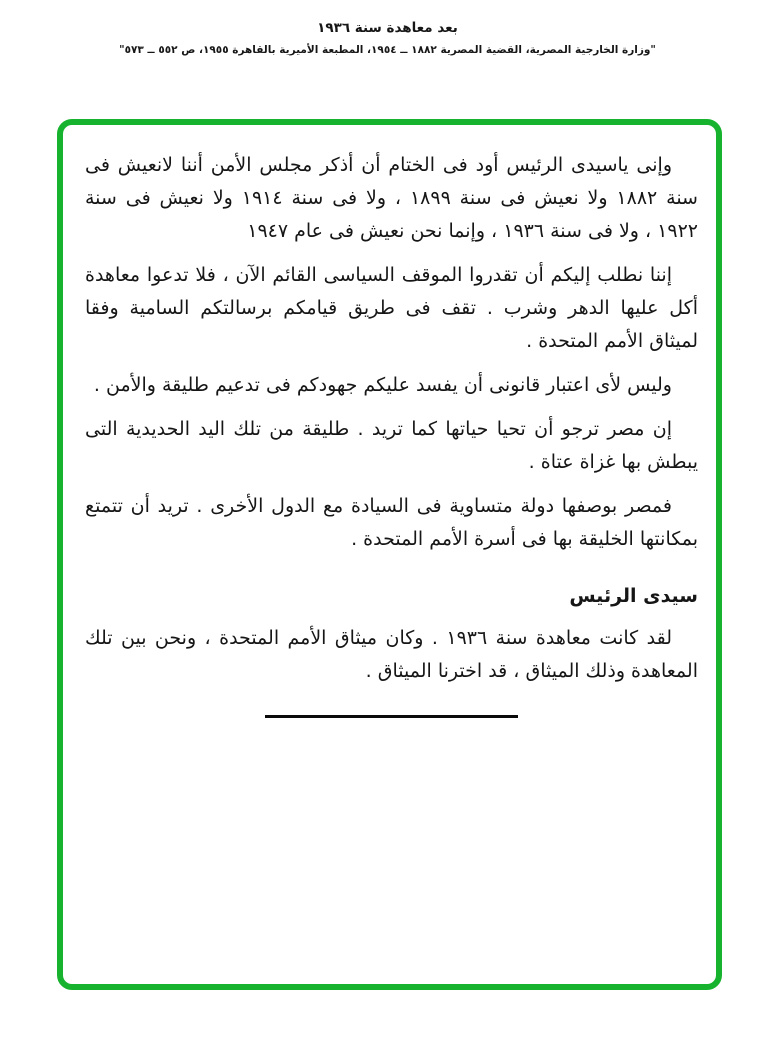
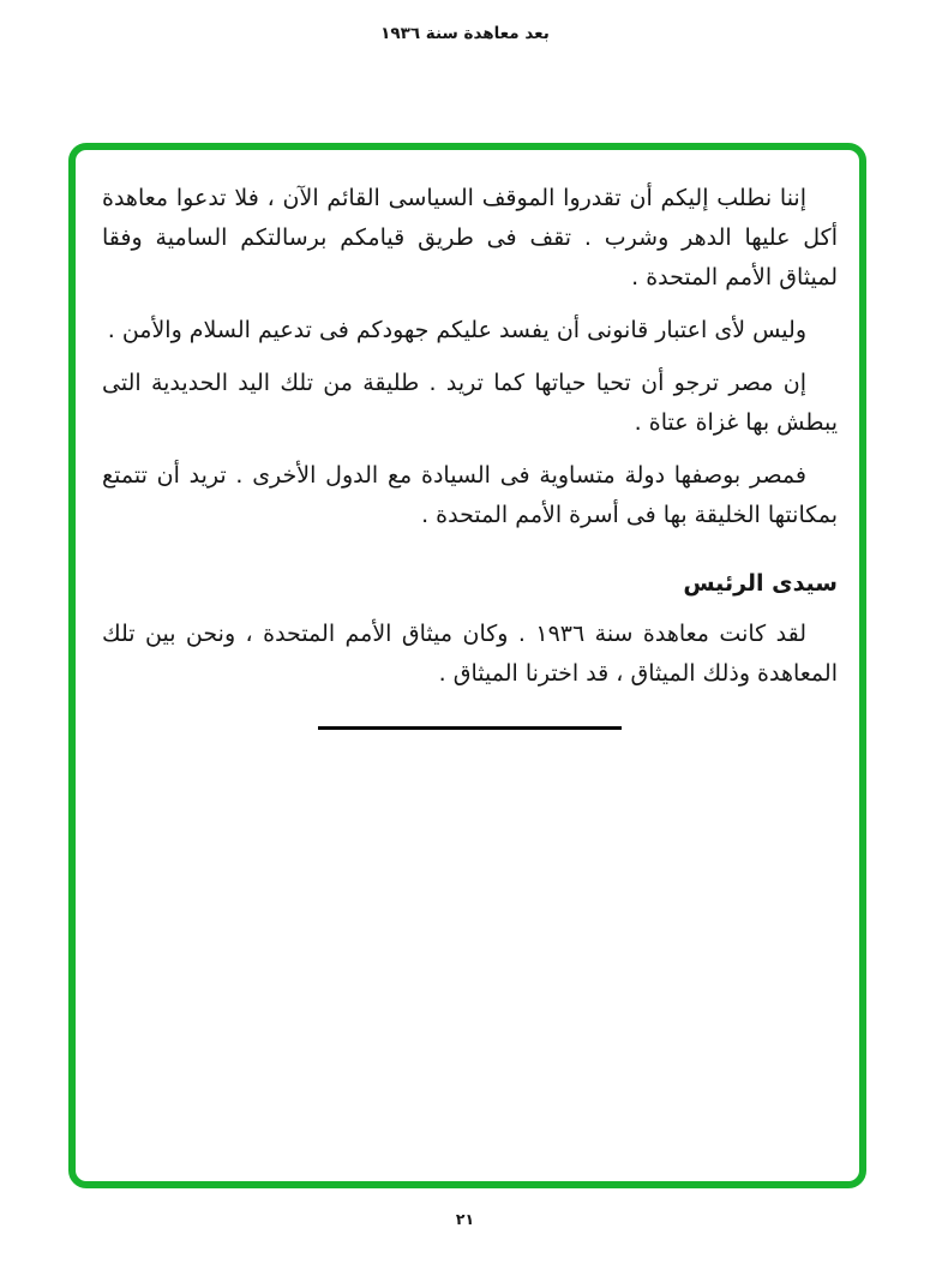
  بعد معاهدة سنة ١٩٣٦
- "وزارة الخارجية المصرية، القضية المصرية ١٨٨٢ ــ ١٩٥٤، المطبعة الأميرية بالقاهرة ١٩٥٥، ص ٥٥٢ ــ ٥٧٣"
- وإنى ياسيدى الرئيس أود فى الختام أن أذكر مجلس الأمن أننا لانعيش فى سنة ١٨٨٢ ولا نعيش فى سنة ١٨٩٩ ، ولا فى سنة ١٩١٤ ولا نعيش فى سنة ١٩٢٢ ، ولا فى سنة ١٩٣٦ ، وإنما نحن نعيش فى عام ١٩٤٧
  إننا نطلب إليكم أن تقدروا الموقف السياسى القائم الآن ، فلا تدعوا معاهدة أكل عليها الدهر وشرب . تقف فى طريق قيامكم برسالتكم السامية وفقا لميثاق الأمم المتحدة .
- وليس لأى اعتبار قانونى أن يفسد عليكم جهودكم فى تدعيم طليقة والأمن .
+ وليس لأى اعتبار قانونى أن يفسد عليكم جهودكم فى تدعيم السلام والأمن .
  إن مصر ترجو أن تحيا حياتها كما تريد . طليقة من تلك اليد الحديدية التى يبطش بها غزاة عتاة .
  فمصر بوصفها دولة متساوية فى السيادة مع الدول الأخرى . تريد أن تتمتع بمكانتها الخليقة بها فى أسرة الأمم المتحدة .
  سيدى الرئيس
  لقد كانت معاهدة سنة ١٩٣٦ . وكان ميثاق الأمم المتحدة ، ونحن بين تلك المعاهدة وذلك الميثاق ، قد اخترنا الميثاق .
+ ٢١
